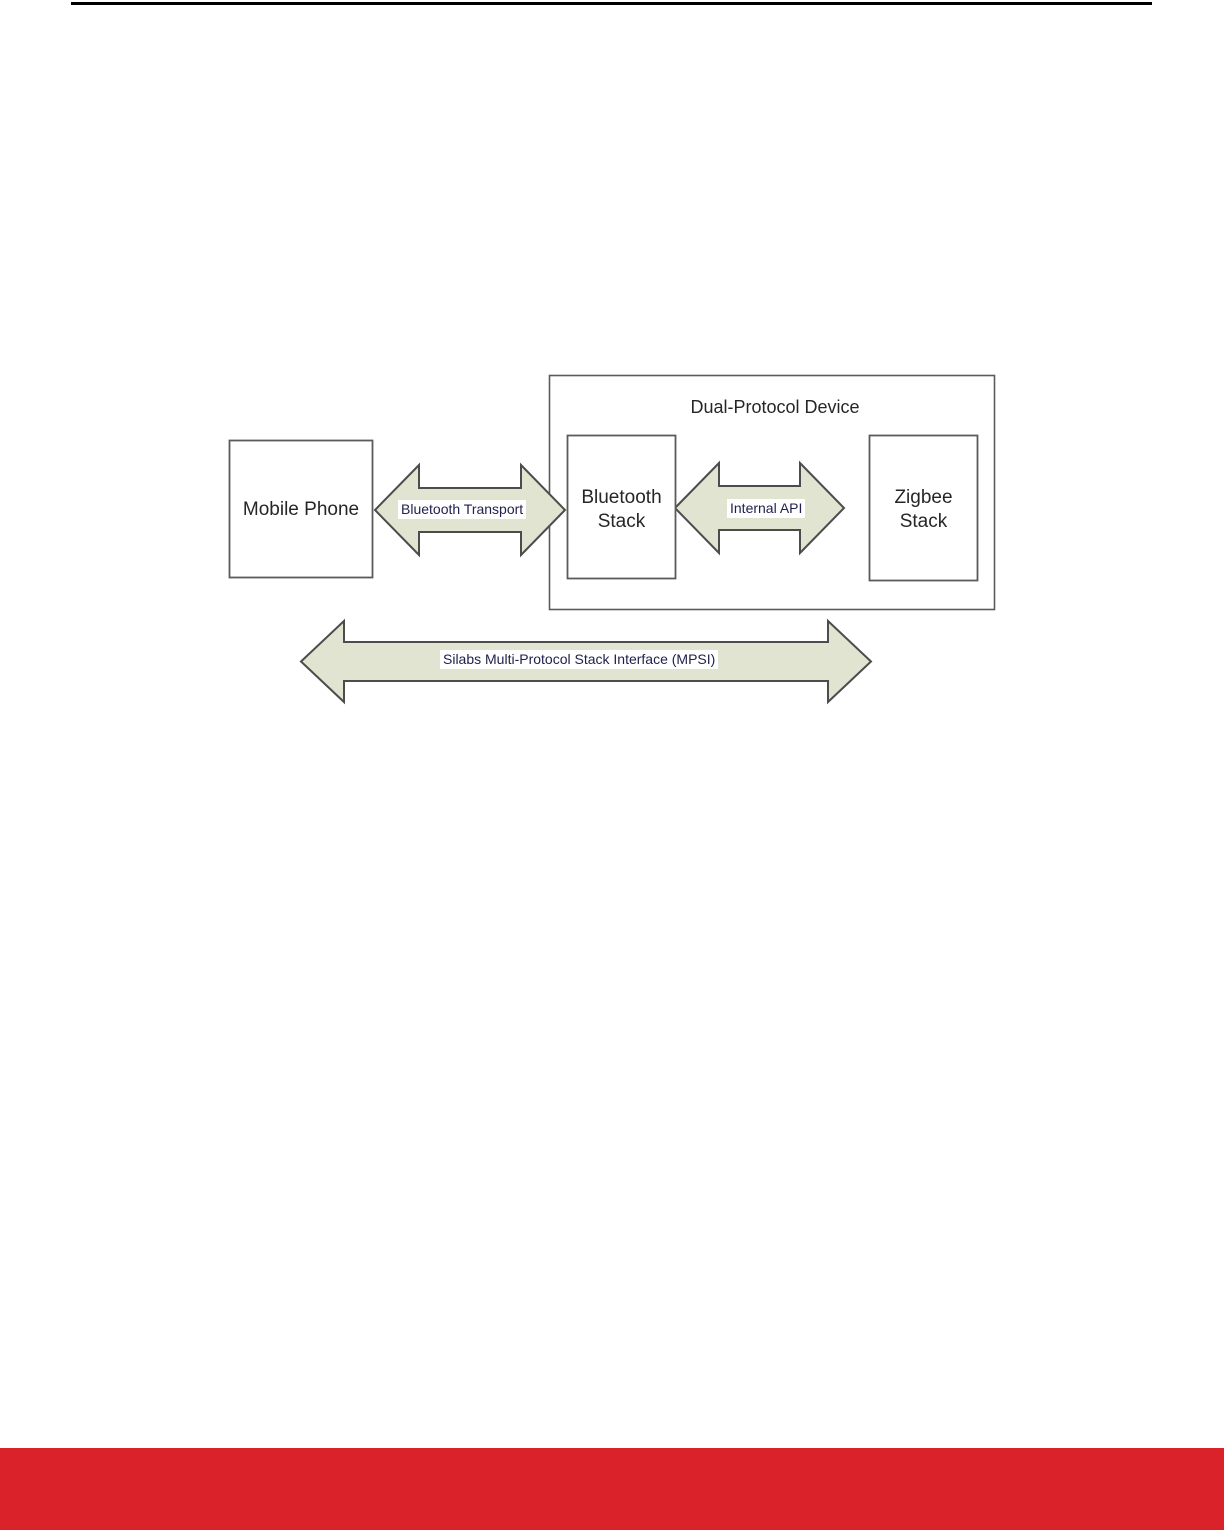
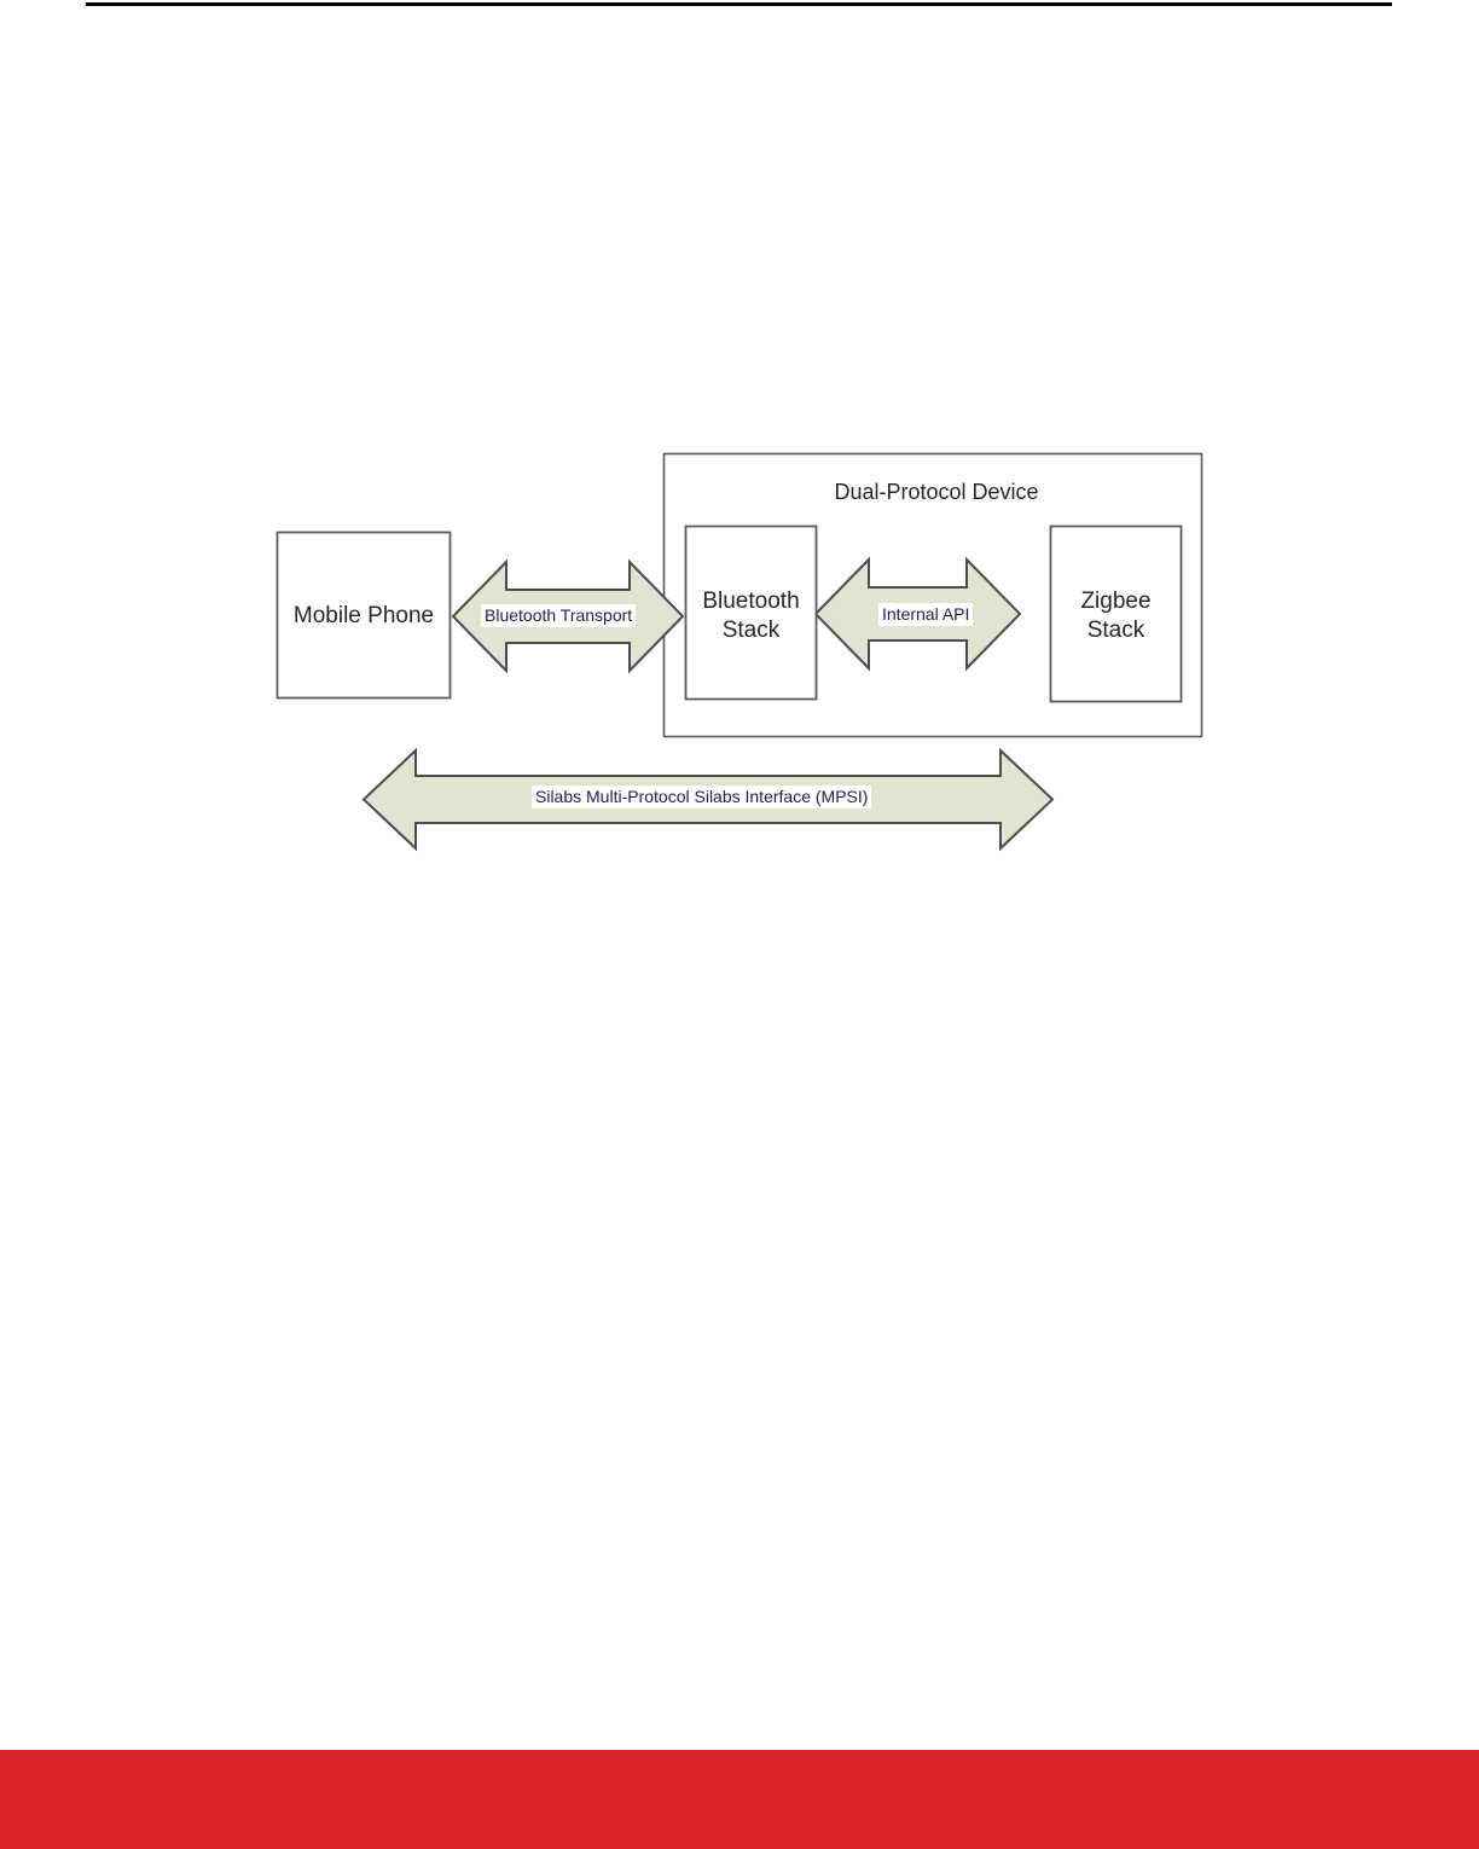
  Dual-Protocol Device
  Mobile Phone
  Bluetooth
  Stack
  Zigbee
  Stack
  Bluetooth Transport
  Internal API
- Silabs Multi-Protocol Stack Interface (MPSI)
+ Silabs Multi-Protocol Silabs Interface (MPSI)
